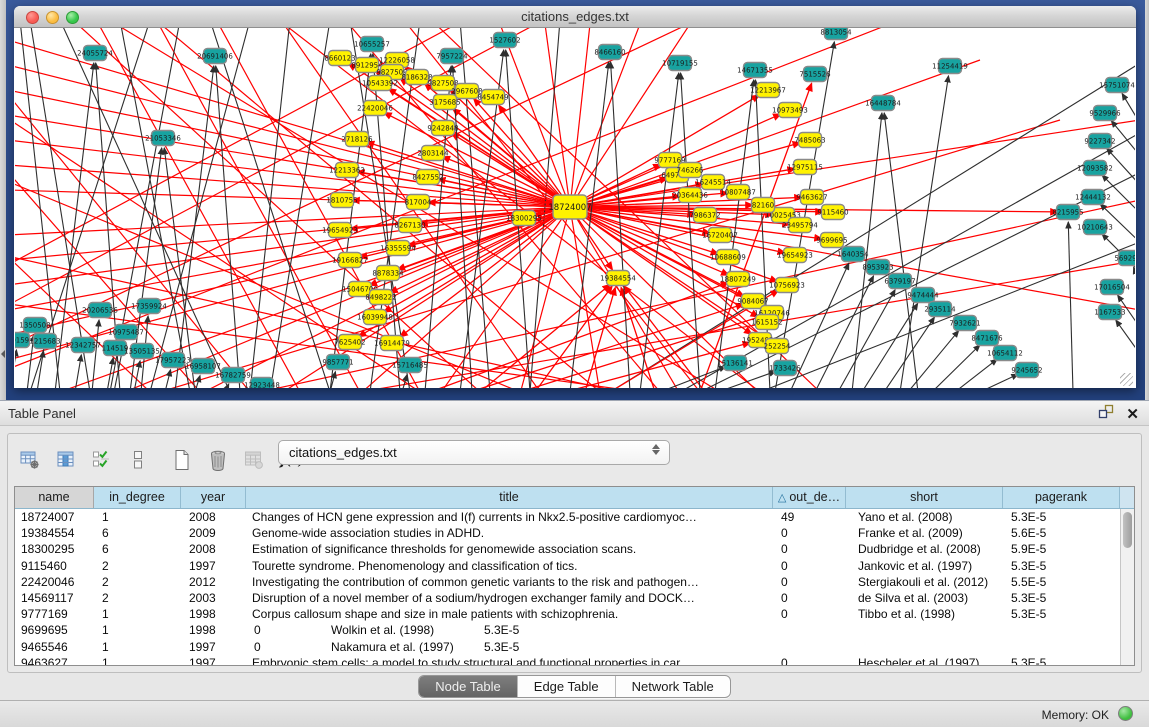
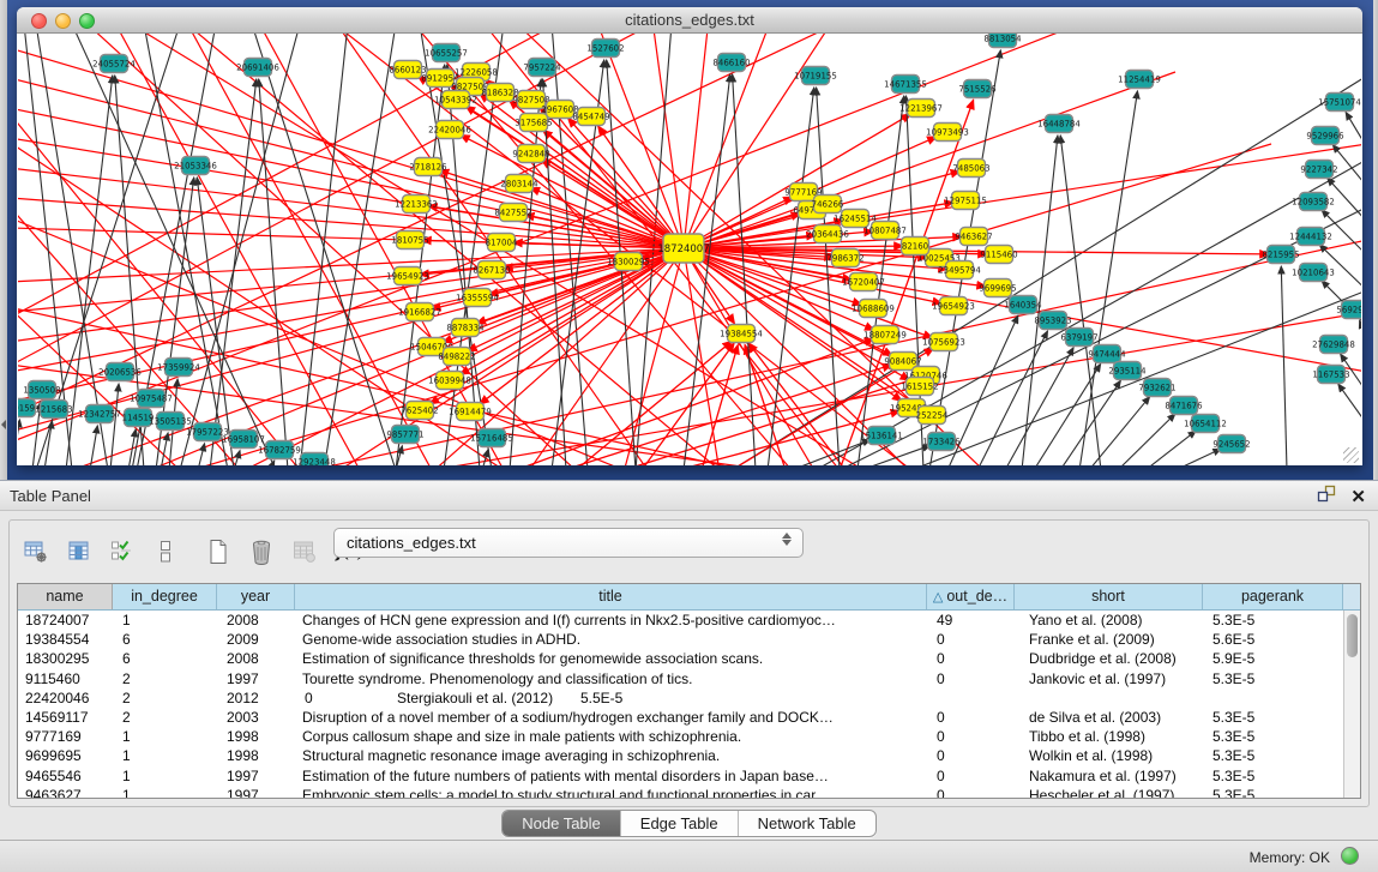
  citations_edges.txt
  8660123
  8912954
  12226058
  982750
  8186328
  10543392
  9827508
  2967608
  8454749
  3175685
  22420046
  9242848
  2718126
  2803144
  12213363
  8427552
  1810755
  817004
  8267130
  19654923
  16355594
  19166827
  8878334
  150467
  8498222
  16039948
  7625402
  16914479
  18300295
  12213967
  10973493
  7485063
  12975115
  9463627
  9115460
  9699695
  10025453
  23495794
  19654923
  16245514
  10807487
  82160
  20364436
  7986372
  16720407
  10688609
  9777169
  746266
  19384554
  18807249
  10756923
  9084067
  16120746
  1615152
  252254
  24055724
  20691406
  21053346
  10655257
  1527602
  7957224
  8466160
  10719155
  14671355
  7515526
  8813054
  11254419
  16448784
  15751074
  9529966
  9227342
  12093582
  12444132
  8215955
  10210643
  56929
- 17016504
+ 27629848
  1167533
  1640354
  8953923
  6379197
  9474444
  2935114
  7932621
  8471676
  10654112
  9245652
  15136141
  1733426
  9857771
  15716485
  20206536
  17359924
  10975487
  1350508
  1215683
  12342757
  114519
  13505135
  17957223
  16958107
  16782759
  12923448
  18724007
  Table Panel
  ✕
  citations_edges.txt
  name
  in_degree
  year
  title
  △ out_de…
  short
  pagerank
  18724007
  1
  2008
  Changes of HCN gene expression and I(f) currents in Nkx2.5-positive cardiomyoc…
  49
  Yano et al. (2008)
  5.3E-5
  19384554
  6
  2009
  Genome-wide association studies in ADHD.
  0
  Franke et al. (2009)
  5.6E-5
  18300295
  6
  2008
  Estimation of significance thresholds for genomewide association scans.
  0
  Dudbridge et al. (2008)
  5.9E-5
  9115460
  2
  1997
  Tourette syndrome. Phenomenology and classification of tics.
  0
  Jankovic et al. (1997)
  5.3E-5
  22420046
  2
  2012
- Investigating the contribution of common genetic variants to the risk and pathogen…
  0
  Stergiakouli et al. (2012)
  5.5E-5
  14569117
  2
  2003
  Disruption of a novel member of a sodium/hydrogen exchanger family and DOCK…
  0
  de Silva et al. (2003)
  5.3E-5
  9777169
  1
  1998
  Corpus callosum shape and size in male patients with schizophrenia.
  0
  Tibbo et al. (1998)
  5.3E-5
  9699695
  1
  1998
+ Structural magnetic resonance image averaging in schizophrenia.
  0
  Wolkin et al. (1998)
  5.3E-5
  9465546
  1
  1997
+ Estimation of the future numbers of patients with mental disorders in Japan base…
  0
  Nakamura et al. (1997)
  5.3E-5
  9463627
  1
  1997
  Embryonic stem cells: a model to study structural and functional properties in car…
  0
  Hescheler et al. (1997)
  5.3E-5
  Node Table
  Edge Table
  Network Table
  Memory: OK
